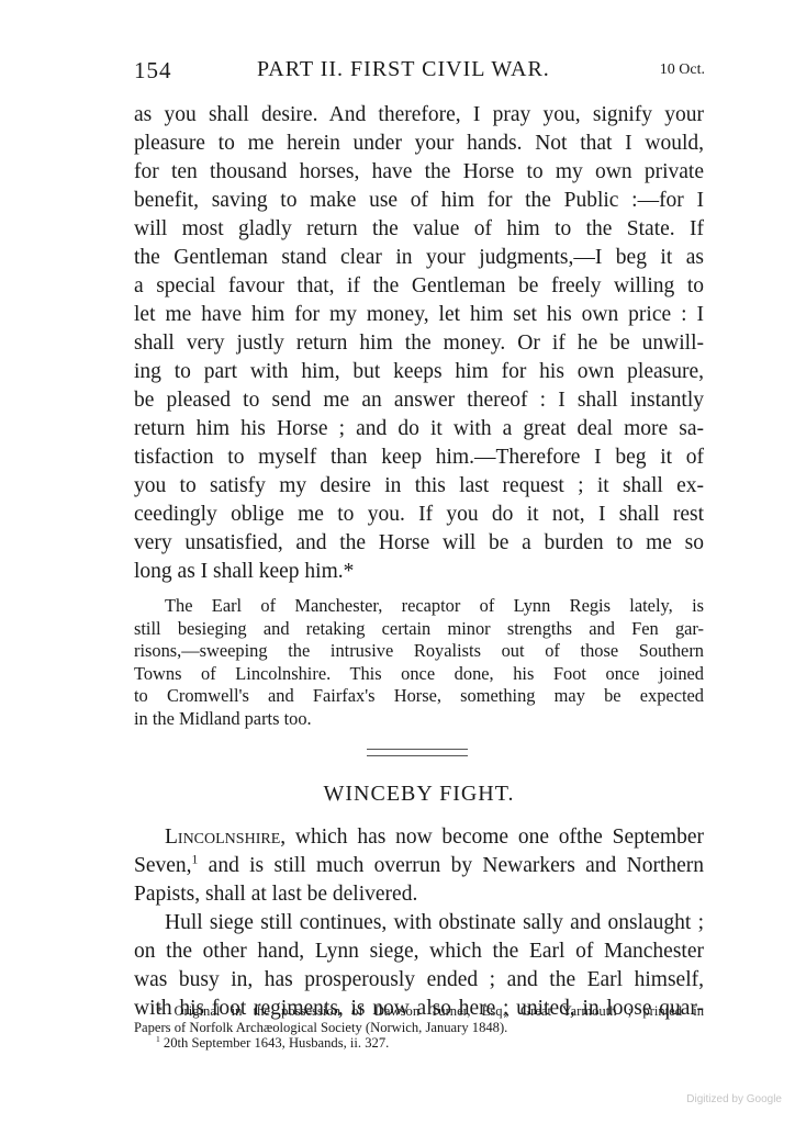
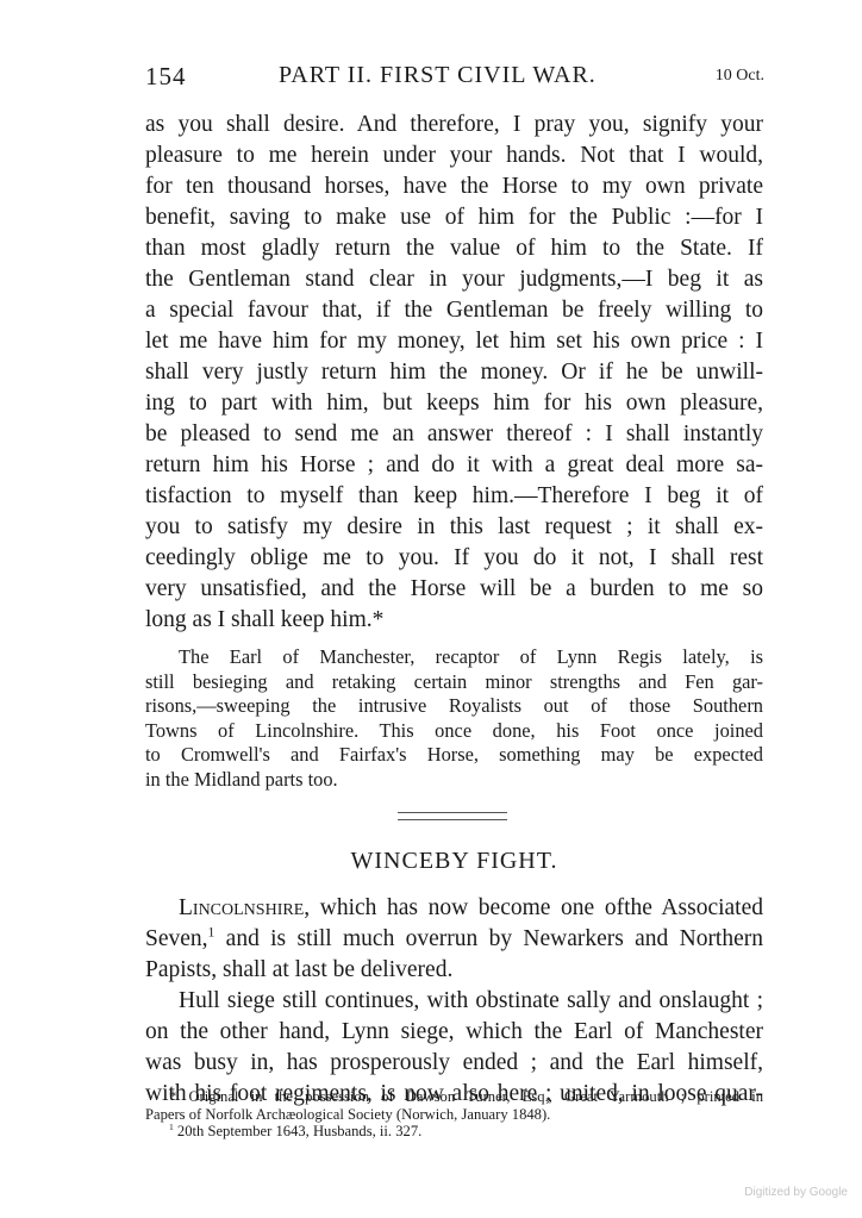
  154
  PART II. FIRST CIVIL WAR.
  10 Oct.
  as you shall desire. And therefore, I pray you, signify your
  pleasure to me herein under your hands. Not that I would,
  for ten thousand horses, have the Horse to my own private
  benefit, saving to make use of him for the Public :—for I
- will most gladly return the value of him to the State. If
+ than most gladly return the value of him to the State. If
  the Gentleman stand clear in your judgments,—I beg it as
  a special favour that, if the Gentleman be freely willing to
  let me have him for my money, let him set his own price : I
  shall very justly return him the money. Or if he be unwill-
  ing to part with him, but keeps him for his own pleasure,
  be pleased to send me an answer thereof : I shall instantly
  return him his Horse ; and do it with a great deal more sa-
  tisfaction to myself than keep him.—Therefore I beg it of
  you to satisfy my desire in this last request ; it shall ex-
  ceedingly oblige me to you. If you do it not, I shall rest
  very unsatisfied, and the Horse will be a burden to me so
  long as I shall keep him.*
  The Earl of Manchester, recaptor of Lynn Regis lately, is
  still besieging and retaking certain minor strengths and Fen gar-
  risons,—sweeping the intrusive Royalists out of those Southern
  Towns of Lincolnshire. This once done, his Foot once joined
  to Cromwell's and Fairfax's Horse, something may be expected
  in the Midland parts too.
  WINCEBY FIGHT.
- Lincolnshire, which has now become one ofthe September
+ Lincolnshire, which has now become one ofthe Associated
  Seven,1 and is still much overrun by Newarkers and Northern
  Papists, shall at last be delivered.
  Hull siege still continues, with obstinate sally and onslaught ;
  on the other hand, Lynn siege, which the Earl of Manchester
  was busy in, has prosperously ended ; and the Earl himself,
  with his foot regiments, is now also here ; united, in loose quar-
  * Original in the possession of Dawson Turner, Esq., Great Yarmouth ; printed in
  Papers of Norfolk Archæological Society (Norwich, January 1848).
  1 20th September 1643, Husbands, ii. 327.
  Digitized by Google
